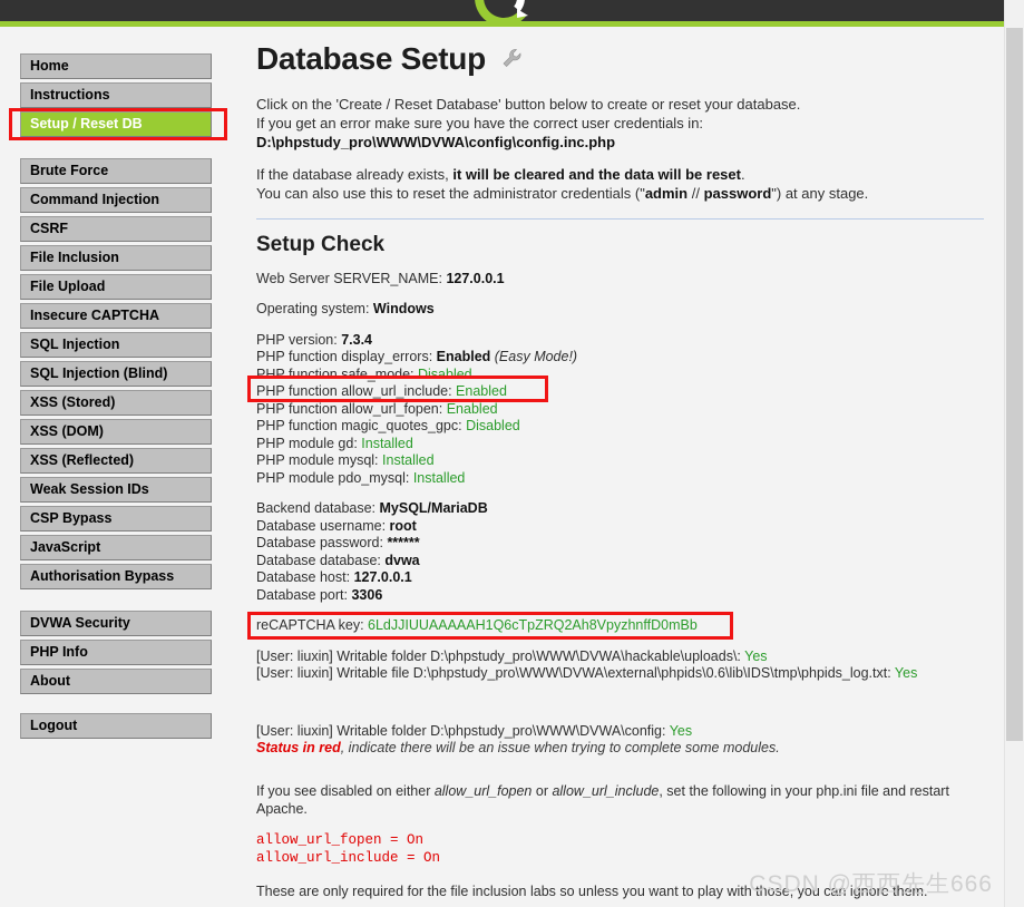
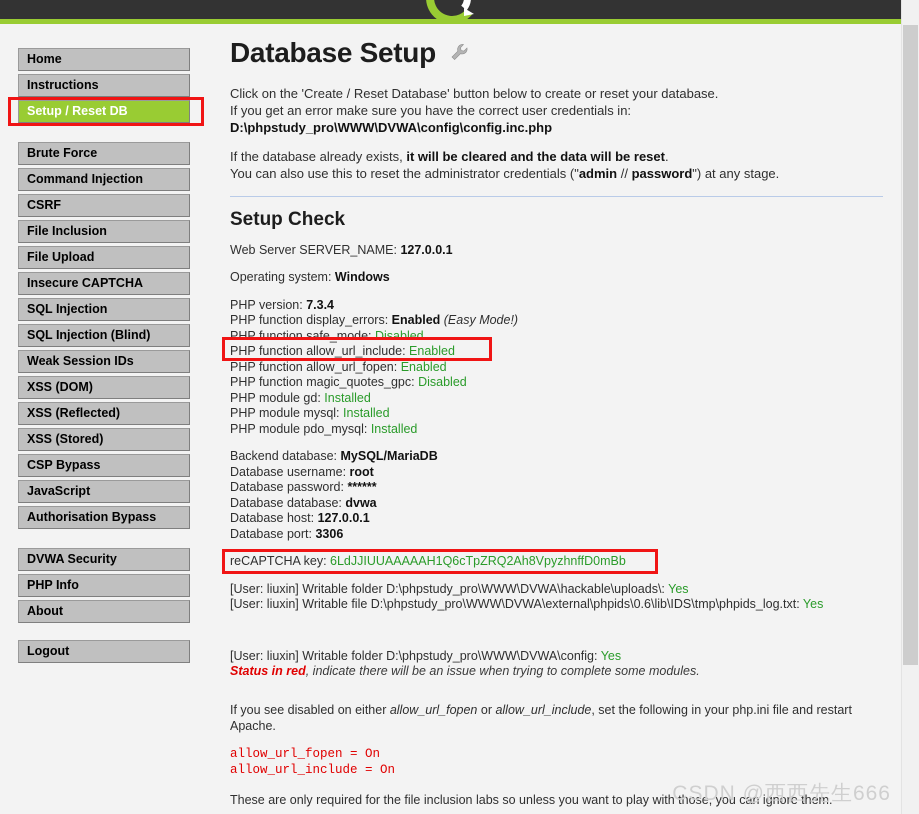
  Home
  Instructions
  Setup / Reset DB
  Brute Force
  Command Injection
  CSRF
  File Inclusion
  File Upload
  Insecure CAPTCHA
  SQL Injection
  SQL Injection (Blind)
- XSS (Stored)
+ Weak Session IDs
  XSS (DOM)
  XSS (Reflected)
- Weak Session IDs
+ XSS (Stored)
  CSP Bypass
  JavaScript
  Authorisation Bypass
  DVWA Security
  PHP Info
  About
  Logout
  Database Setup
  Click on the 'Create / Reset Database' button below to create or reset your database.
  If you get an error make sure you have the correct user credentials in: D:\phpstudy_pro\WWW\DVWA\config\config.inc.php
  If the database already exists, it will be cleared and the data will be reset.
  You can also use this to reset the administrator credentials ("admin // password") at any stage.
  Setup Check
  Web Server SERVER_NAME: 127.0.0.1
  Operating system: Windows
  PHP version: 7.3.4
  PHP function display_errors: Enabled (Easy Mode!)
  PHP function safe_mode: Disabled
  PHP function allow_url_include: Enabled
  PHP function allow_url_fopen: Enabled
  PHP function magic_quotes_gpc: Disabled
  PHP module gd: Installed
  PHP module mysql: Installed
  PHP module pdo_mysql: Installed
  Backend database: MySQL/MariaDB
  Database username: root
  Database password: ******
  Database database: dvwa
  Database host: 127.0.0.1
  Database port: 3306
  reCAPTCHA key: 6LdJJIUUAAAAAH1Q6cTpZRQ2Ah8VpyzhnffD0mBb
  [User: liuxin] Writable folder D:\phpstudy_pro\WWW\DVWA\hackable\uploads\: Yes
  [User: liuxin] Writable file D:\phpstudy_pro\WWW\DVWA\external\phpids\0.6\lib\IDS\tmp\phpids_log.txt: Yes
  [User: liuxin] Writable folder D:\phpstudy_pro\WWW\DVWA\config: Yes
  Status in red, indicate there will be an issue when trying to complete some modules.
  If you see disabled on either allow_url_fopen or allow_url_include, set the following in your php.ini file and restart Apache.
  allow_url_fopen = On
  allow_url_include = On
  These are only required for the file inclusion labs so unless you want to play with those, you can ignore them.
  CSDN @西西先生666
